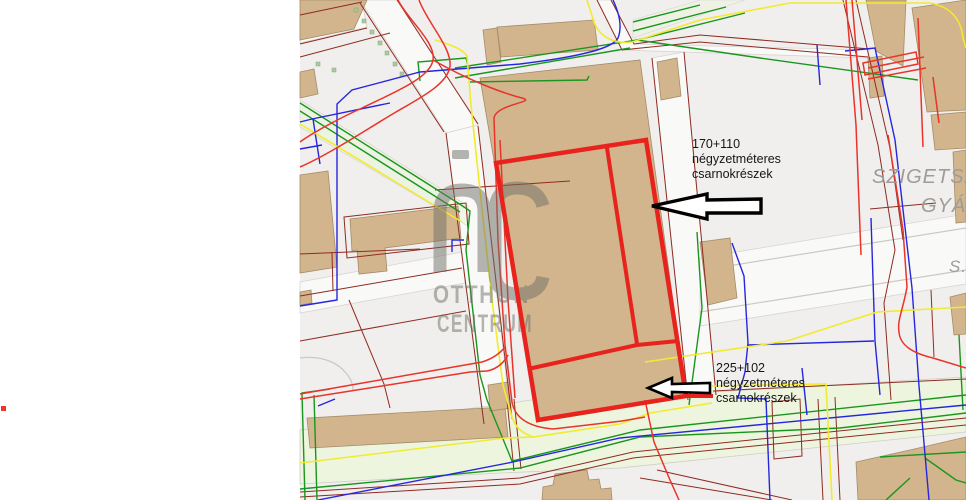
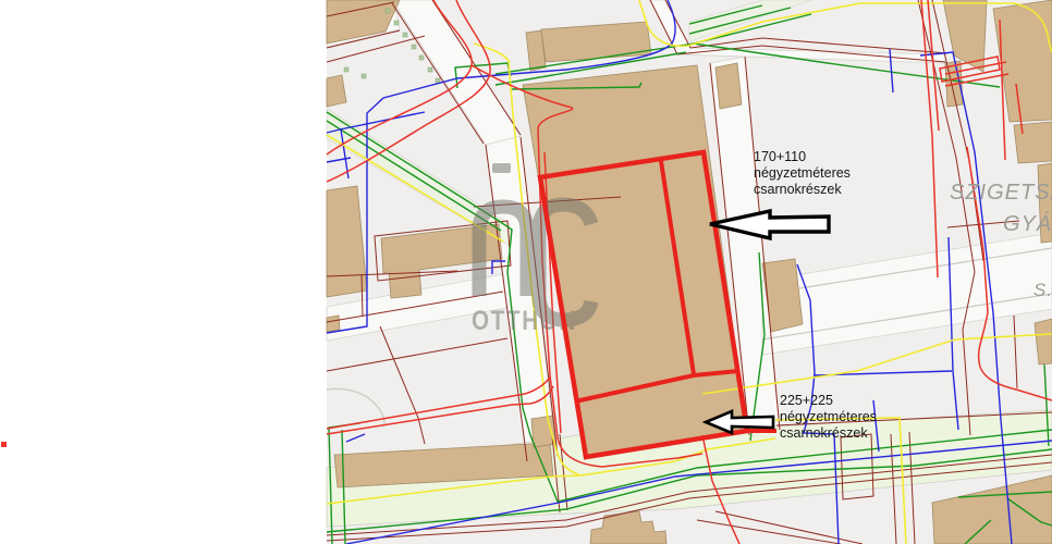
  OTTHON
- CENTRUM
  SZIGETS
  GYÁ
  S.
  170+110
  négyzetméteres
  csarnokrészek
- 225+102
+ 225+225
  négyzetméteres
  csarnokrészek
